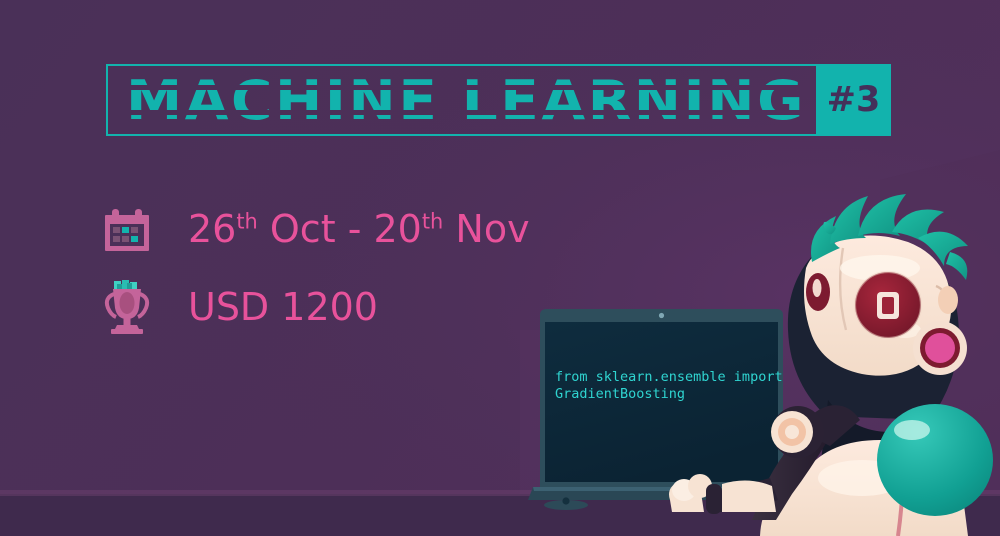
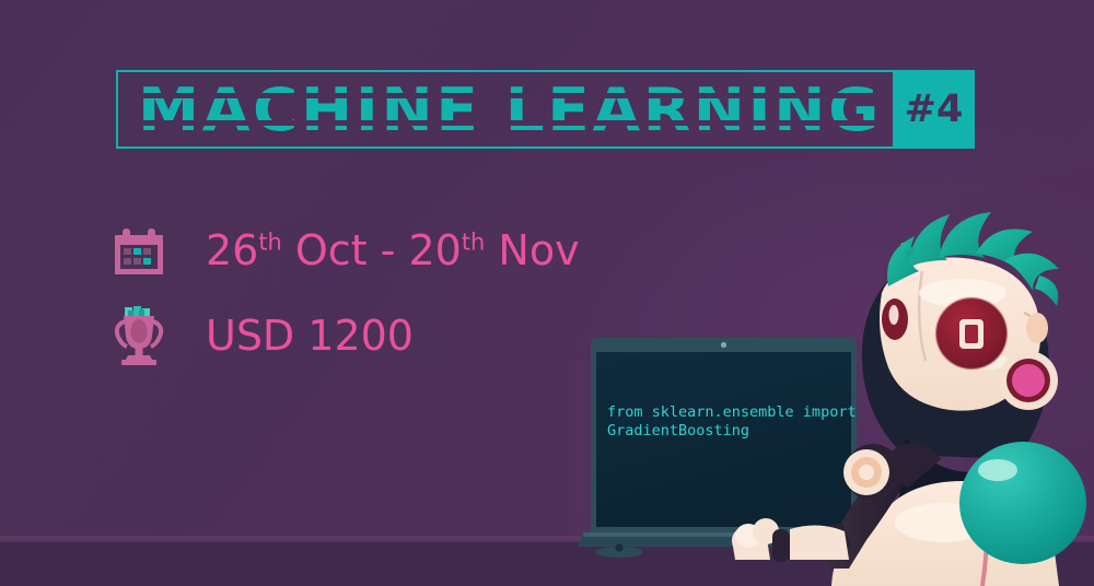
  from sklearn.ensemble import
  GradientBoosting
  MACHINE LEARNING
- #3
+ #4
  26th Oct - 20th Nov
  USD 1200
